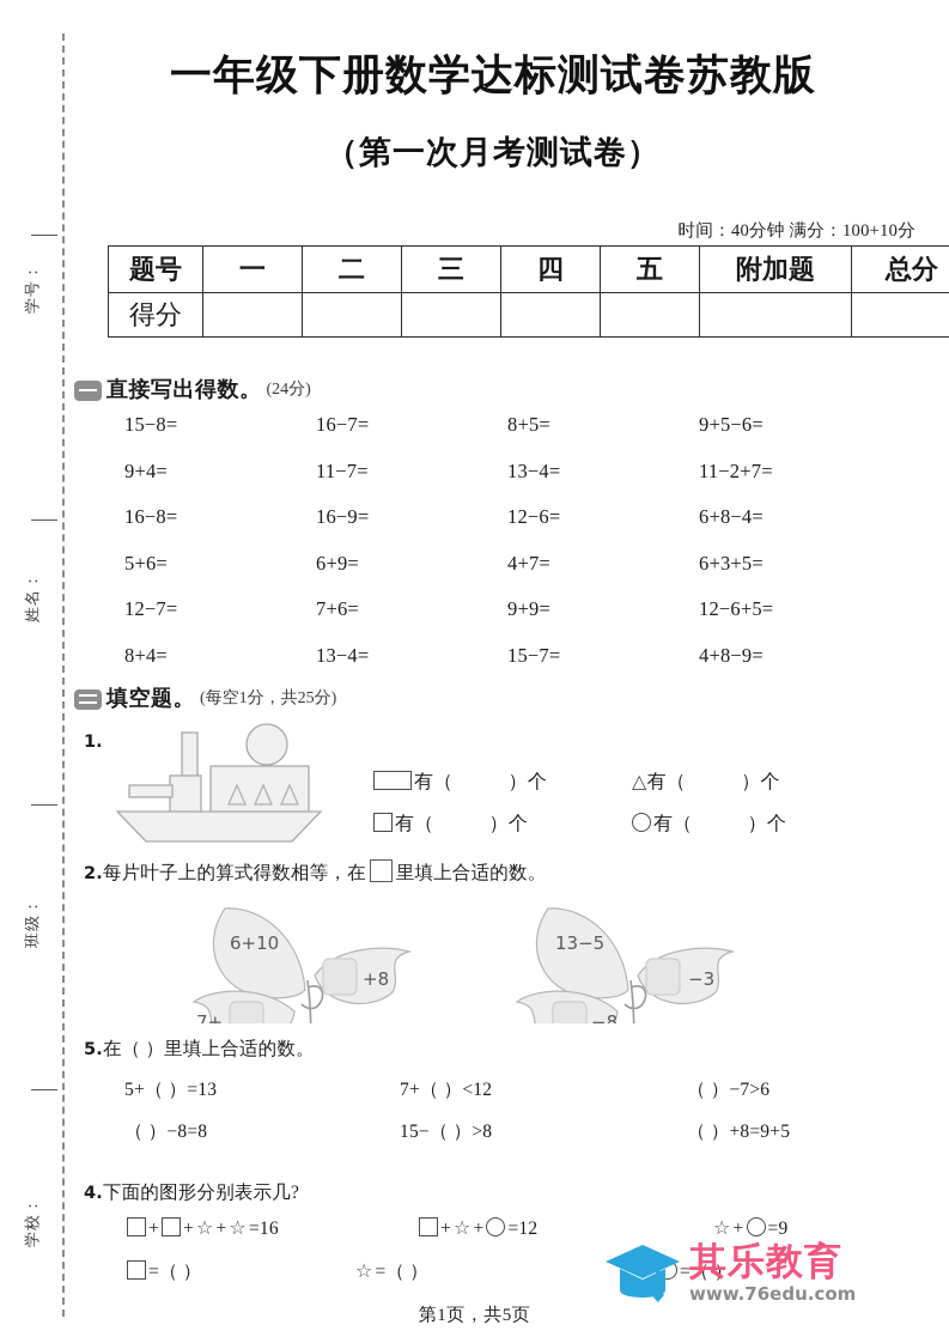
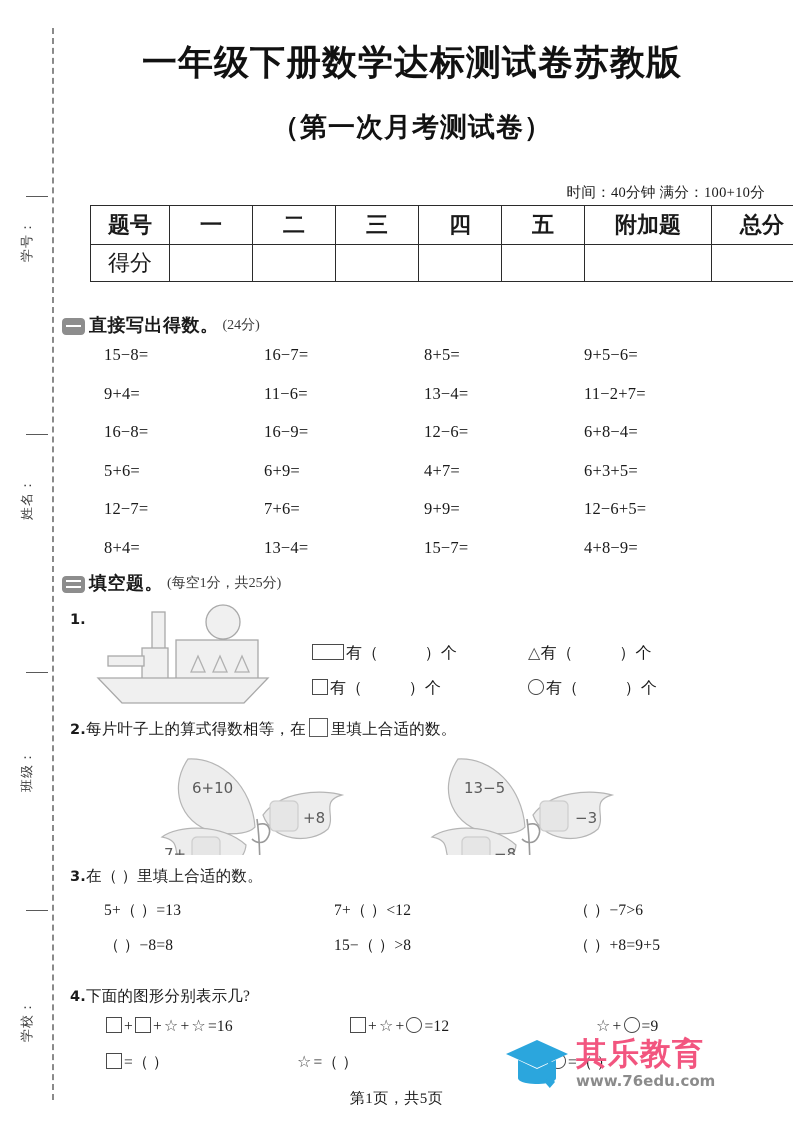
  一年级下册数学达标测试卷苏教版
  （第一次月考测试卷）
  时间：40分钟 满分：100+10分
  题号	一	二	三	四	五	附加题	总分
  得分
  直接写出得数。
  (24分)
  15−8=
  16−7=
  8+5=
  9+5−6=
  9+4=
- 11−7=
+ 11−6=
  13−4=
  11−2+7=
  16−8=
  16−9=
  12−6=
  6+8−4=
  5+6=
  6+9=
  4+7=
  6+3+5=
  12−7=
  7+6=
  9+9=
  12−6+5=
  8+4=
  13−4=
  15−7=
  4+8−9=
  填空题。
  (每空1分，共25分)
  1.
  有（ ）个
  △有（ ）个
  有（ ）个
  有（ ）个
  2.每片叶子上的算式得数相等，在 里填上合适的数。
  6+10
  +8
  7+
  13−5
  −3
  −8
- 5.在（ ）里填上合适的数。
+ 3.在（ ）里填上合适的数。
  5+（ ）=13
  7+（ ）<12
  （ ）−7>6
  （ ）−8=8
  15−（ ）>8
  （ ）+8=9+5
  4.下面的图形分别表示几?
  + +☆+☆=16
  +☆+ =12
  ☆+ =9
  =（ ）
  ☆=（ ）
  =（ ）
  其乐教育
  www.76edu.com
  第1页，共5页
